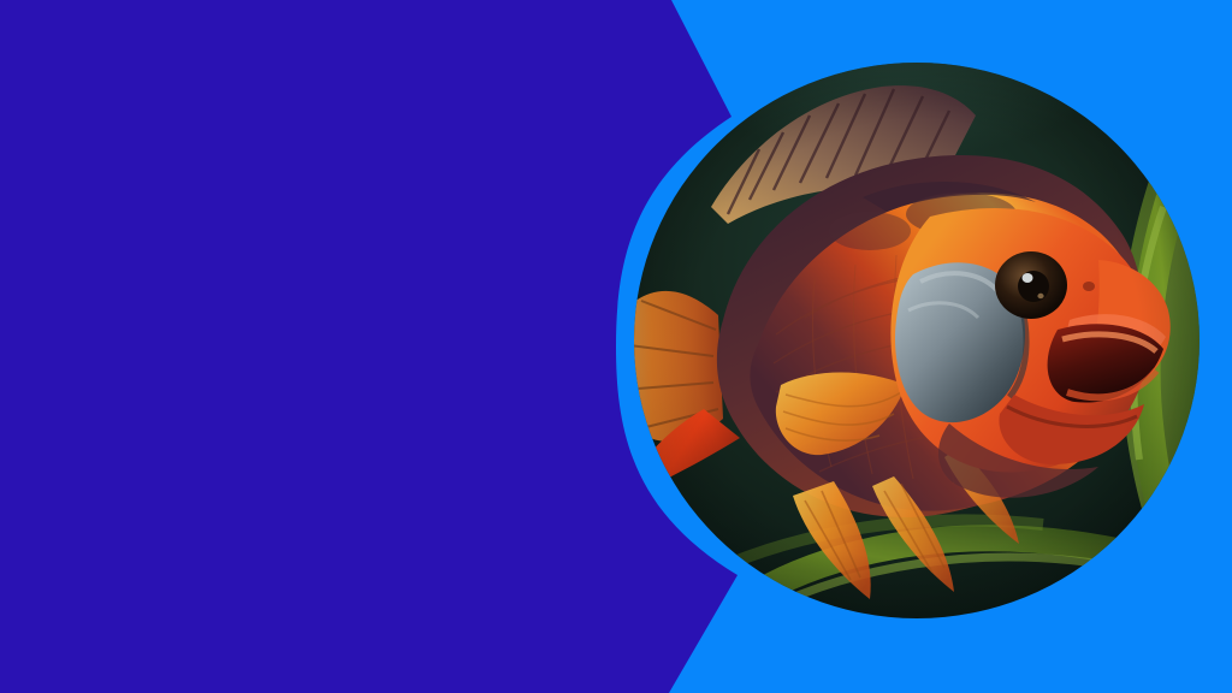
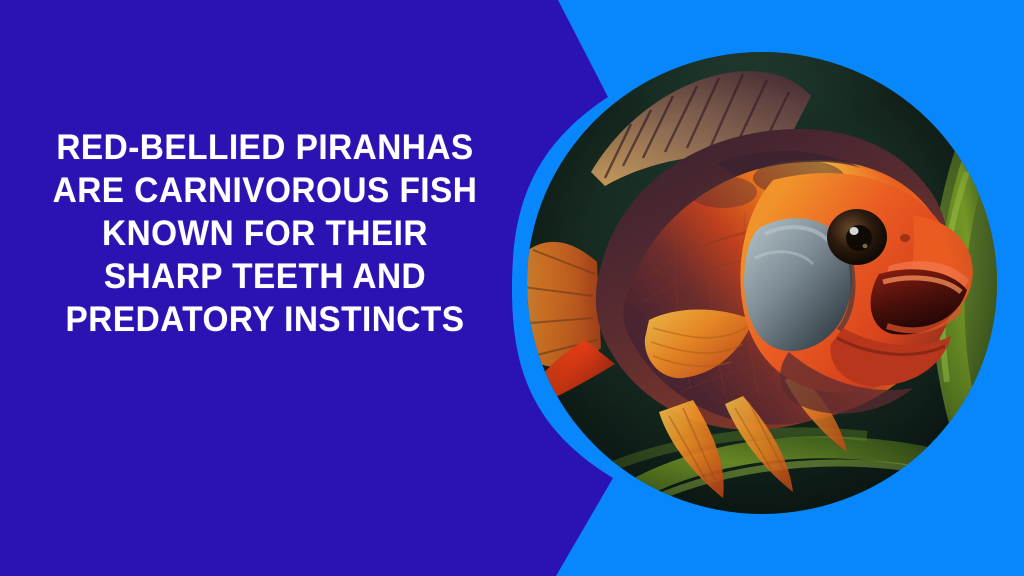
+ RED-BELLIED PIRANHAS ARE CARNIVOROUS FISH KNOWN FOR THEIR SHARP TEETH AND PREDATORY INSTINCTS
